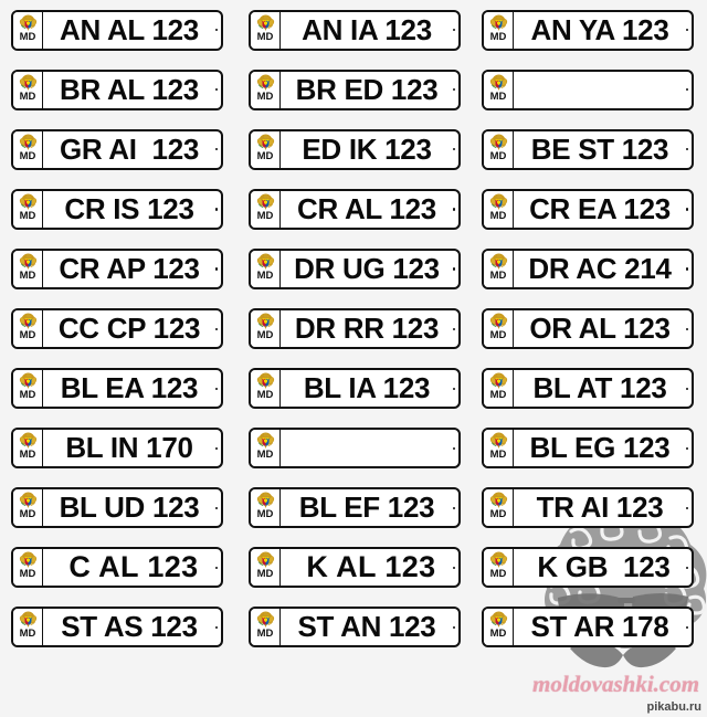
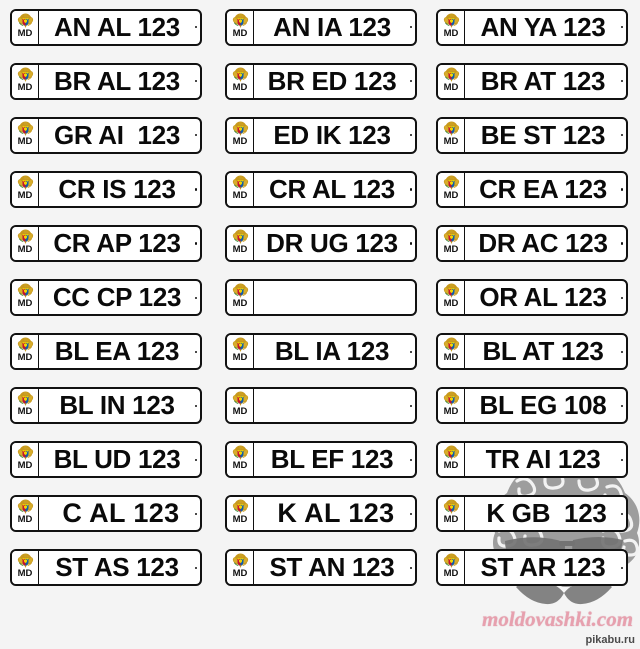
  MD
  AN AL 123
  MD
  AN IA 123
  MD
  AN YA 123
  MD
  BR AL 123
  MD
  BR ED 123
  MD
+ BR AT 123
  MD
  GR AI 123
  MD
  ED IK 123
  MD
  BE ST 123
  MD
  CR IS 123
  MD
  CR AL 123
  MD
  CR EA 123
  MD
  CR AP 123
  MD
  DR UG 123
  MD
- DR AC 214
+ DR AC 123
  MD
  CC CP 123
  MD
- DR RR 123
  MD
  OR AL 123
  MD
  BL EA 123
  MD
  BL IA 123
  MD
  BL AT 123
  MD
- BL IN 170
+ BL IN 123
  MD
  MD
- BL EG 123
+ BL EG 108
  MD
  BL UD 123
  MD
  BL EF 123
  MD
  TR AI 123
  MD
  C AL 123
  MD
  K AL 123
  MD
  K GB 123
  MD
  ST AS 123
  MD
  ST AN 123
  MD
- ST AR 178
+ ST AR 123
  moldovashki.com
  pikabu.ru
